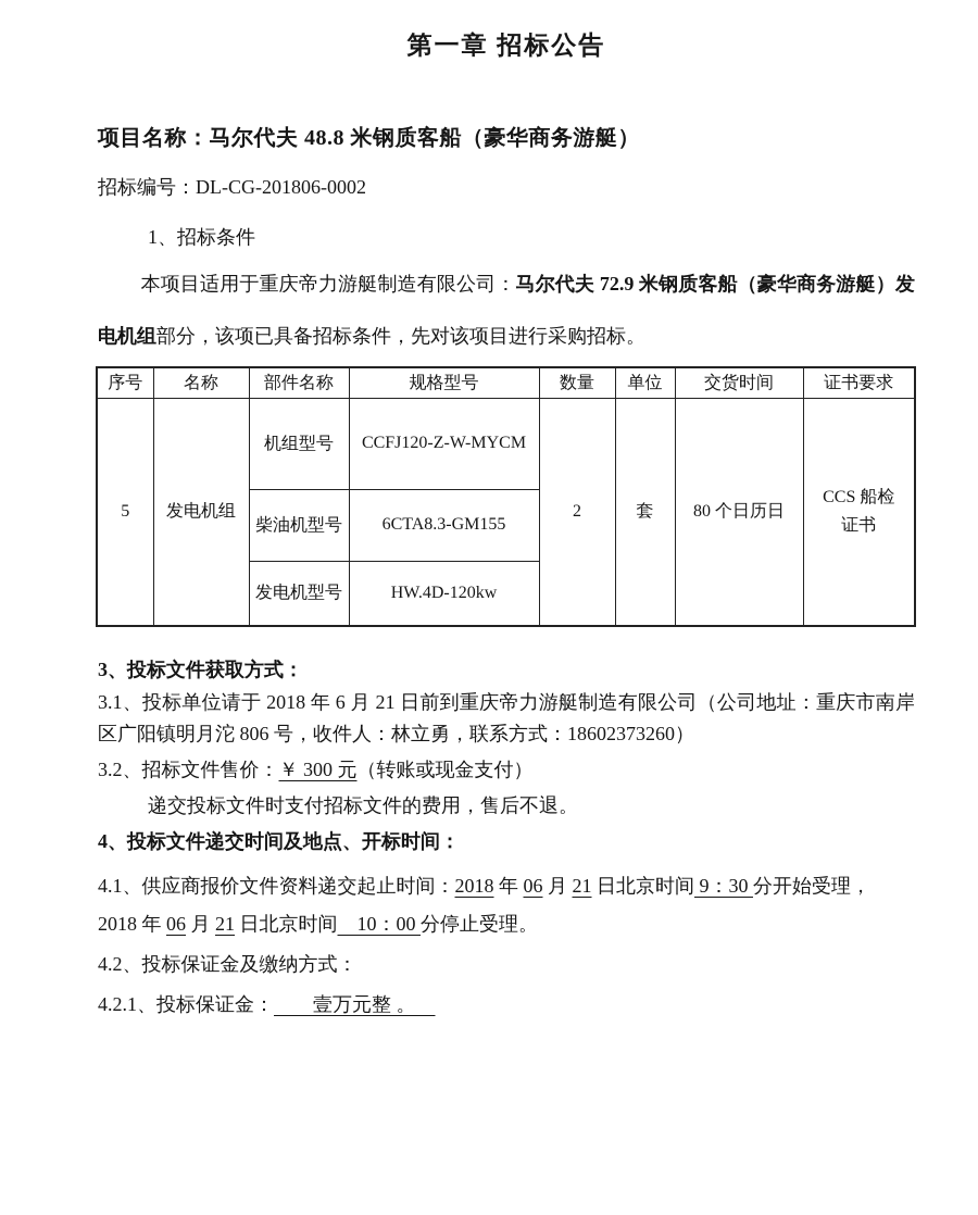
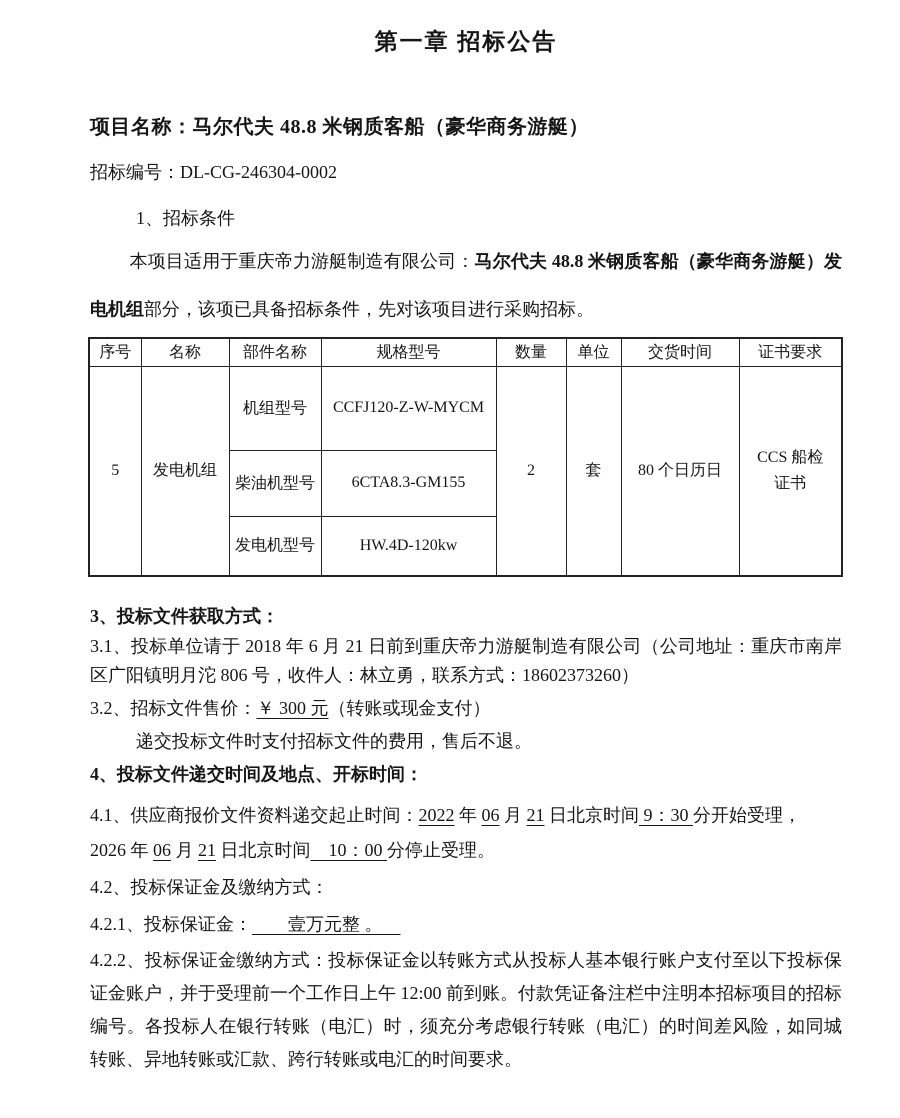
  第一章 招标公告
  项目名称：马尔代夫 48.8 米钢质客船（豪华商务游艇）
- 招标编号：DL-CG-201806-0002
+ 招标编号：DL-CG-246304-0002
  1、招标条件
- 本项目适用于重庆帝力游艇制造有限公司：马尔代夫 72.9 米钢质客船（豪华商务游艇）发电机组部分，该项已具备招标条件，先对该项目进行采购招标。
+ 本项目适用于重庆帝力游艇制造有限公司：马尔代夫 48.8 米钢质客船（豪华商务游艇）发电机组部分，该项已具备招标条件，先对该项目进行采购招标。
  序号	名称	部件名称	规格型号	数量	单位	交货时间	证书要求
  5	发电机组	机组型号	CCFJ120-Z-W-MYCM	2	套	80 个日历日	CCS 船检 证书
  柴油机型号	6CTA8.3-GM155
  发电机型号	HW.4D-120kw
  3、投标文件获取方式：
  3.1、投标单位请于 2018 年 6 月 21 日前到重庆帝力游艇制造有限公司（公司地址：重庆市南岸区广阳镇明月沱 806 号，收件人：林立勇，联系方式：18602373260）
  3.2、招标文件售价：￥ 300 元（转账或现金支付）
  递交投标文件时支付招标文件的费用，售后不退。
  4、投标文件递交时间及地点、开标时间：
- 4.1、供应商报价文件资料递交起止时间：2018 年 06 月 21 日北京时间 9：30 分开始受理，
+ 4.1、供应商报价文件资料递交起止时间：2022 年 06 月 21 日北京时间 9：30 分开始受理，
- 2018 年 06 月 21 日北京时间 10：00 分停止受理。
+ 2026 年 06 月 21 日北京时间 10：00 分停止受理。
  4.2、投标保证金及缴纳方式：
  4.2.1、投标保证金： 壹万元整 。
+ 4.2.2、投标保证金缴纳方式：投标保证金以转账方式从投标人基本银行账户支付至以下投标保证金账户，并于受理前一个工作日上午 12:00 前到账。付款凭证备注栏中注明本招标项目的招标编号。各投标人在银行转账（电汇）时，须充分考虑银行转账（电汇）的时间差风险，如同城转账、异地转账或汇款、跨行转账或电汇的时间要求。
